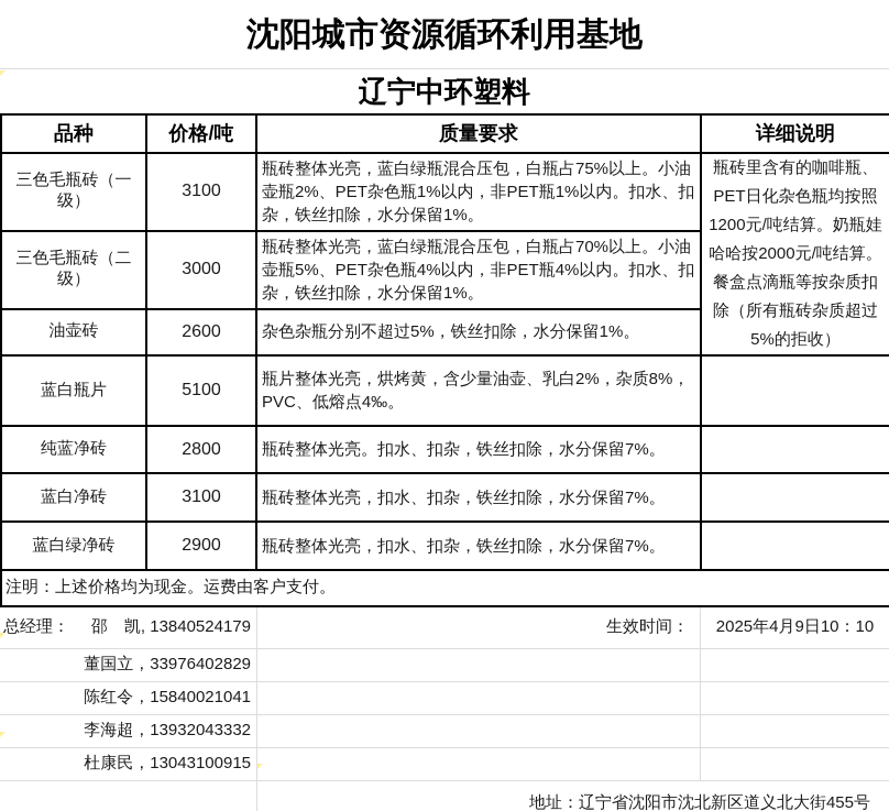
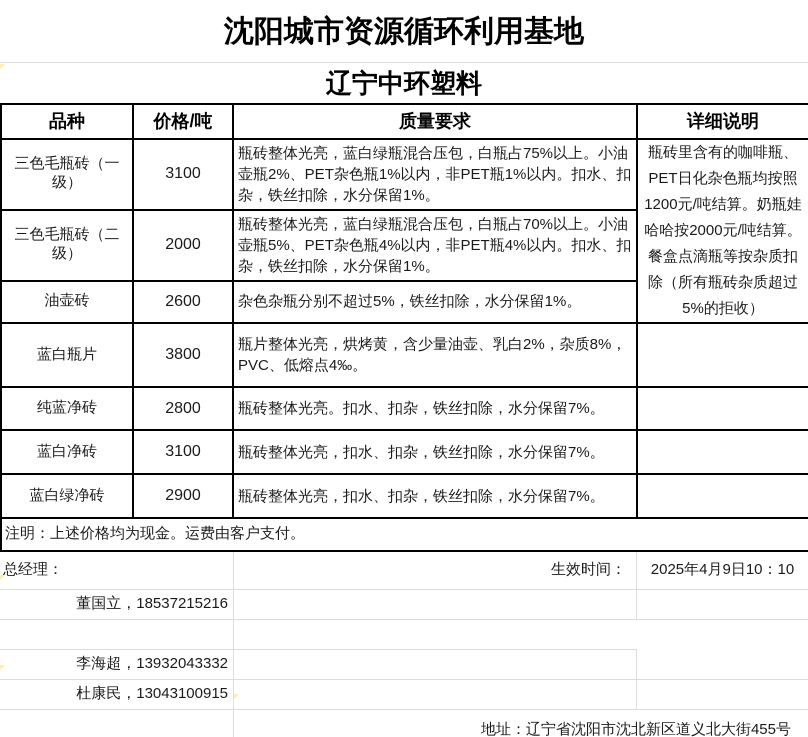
  沈阳城市资源循环利用基地
  辽宁中环塑料
  品种	价格/吨	质量要求	详细说明
  三色毛瓶砖（一级）	3100	瓶砖整体光亮，蓝白绿瓶混合压包，白瓶占75%以上。小油壶瓶2%、PET杂色瓶1%以内，非PET瓶1%以内。扣水、扣杂，铁丝扣除，水分保留1%。	瓶砖里含有的咖啡瓶、PET日化杂色瓶均按照1200元/吨结算。奶瓶娃哈哈按2000元/吨结算。餐盒点滴瓶等按杂质扣除（所有瓶砖杂质超过5%的拒收）
- 三色毛瓶砖（二级）	3000	瓶砖整体光亮，蓝白绿瓶混合压包，白瓶占70%以上。小油壶瓶5%、PET杂色瓶4%以内，非PET瓶4%以内。扣水、扣杂，铁丝扣除，水分保留1%。
+ 三色毛瓶砖（二级）	2000	瓶砖整体光亮，蓝白绿瓶混合压包，白瓶占70%以上。小油壶瓶5%、PET杂色瓶4%以内，非PET瓶4%以内。扣水、扣杂，铁丝扣除，水分保留1%。
  油壶砖	2600	杂色杂瓶分别不超过5%，铁丝扣除，水分保留1%。
- 蓝白瓶片	5100	瓶片整体光亮，烘烤黄，含少量油壶、乳白2%，杂质8%，PVC、低熔点4‰。
+ 蓝白瓶片	3800	瓶片整体光亮，烘烤黄，含少量油壶、乳白2%，杂质8%，PVC、低熔点4‰。
  纯蓝净砖	2800	瓶砖整体光亮。扣水、扣杂，铁丝扣除，水分保留7%。
  蓝白净砖	3100	瓶砖整体光亮，扣水、扣杂，铁丝扣除，水分保留7%。
  蓝白绿净砖	2900	瓶砖整体光亮，扣水、扣杂，铁丝扣除，水分保留7%。
  注明：上述价格均为现金。运费由客户支付。
  总经理：
- 邵 凯, 13840524179
  生效时间：
  2025年4月9日10：10
- 董国立，33976402829
+ 董国立，18537215216
- 陈红令，15840021041
  李海超，13932043332
  杜康民，13043100915
  地址：辽宁省沈阳市沈北新区道义北大街455号
